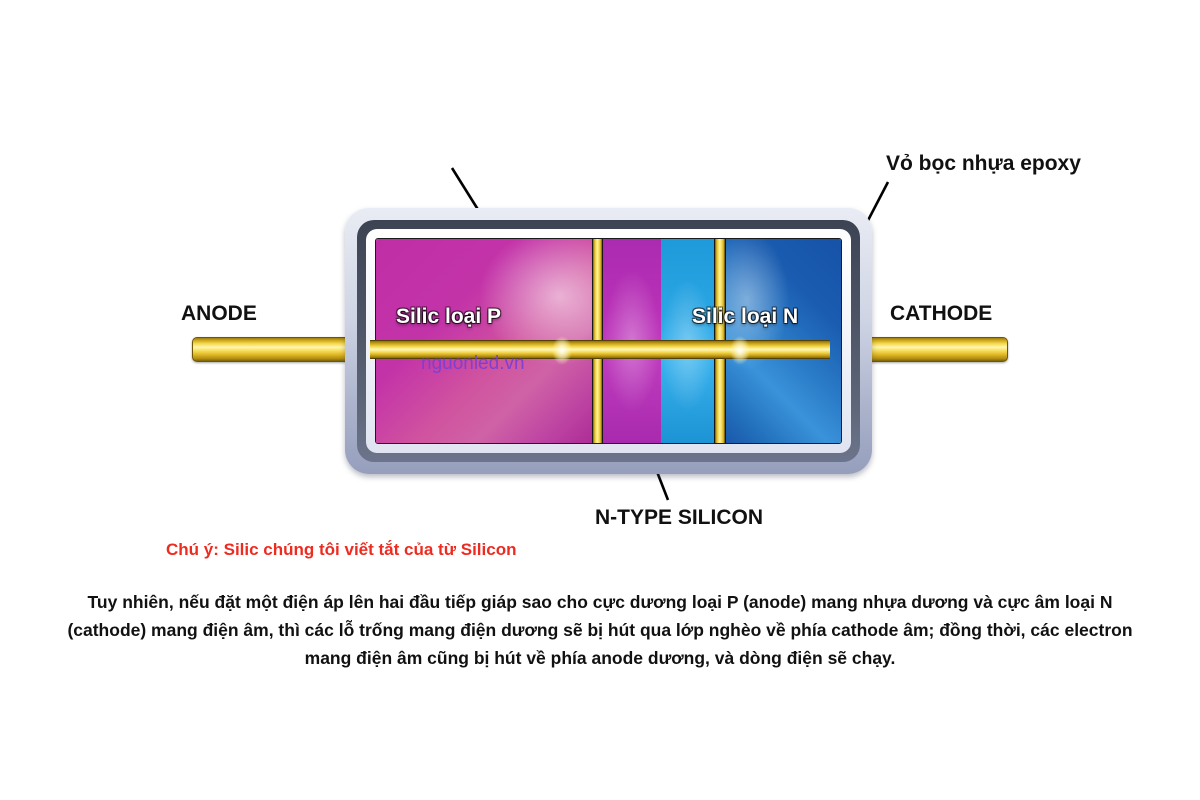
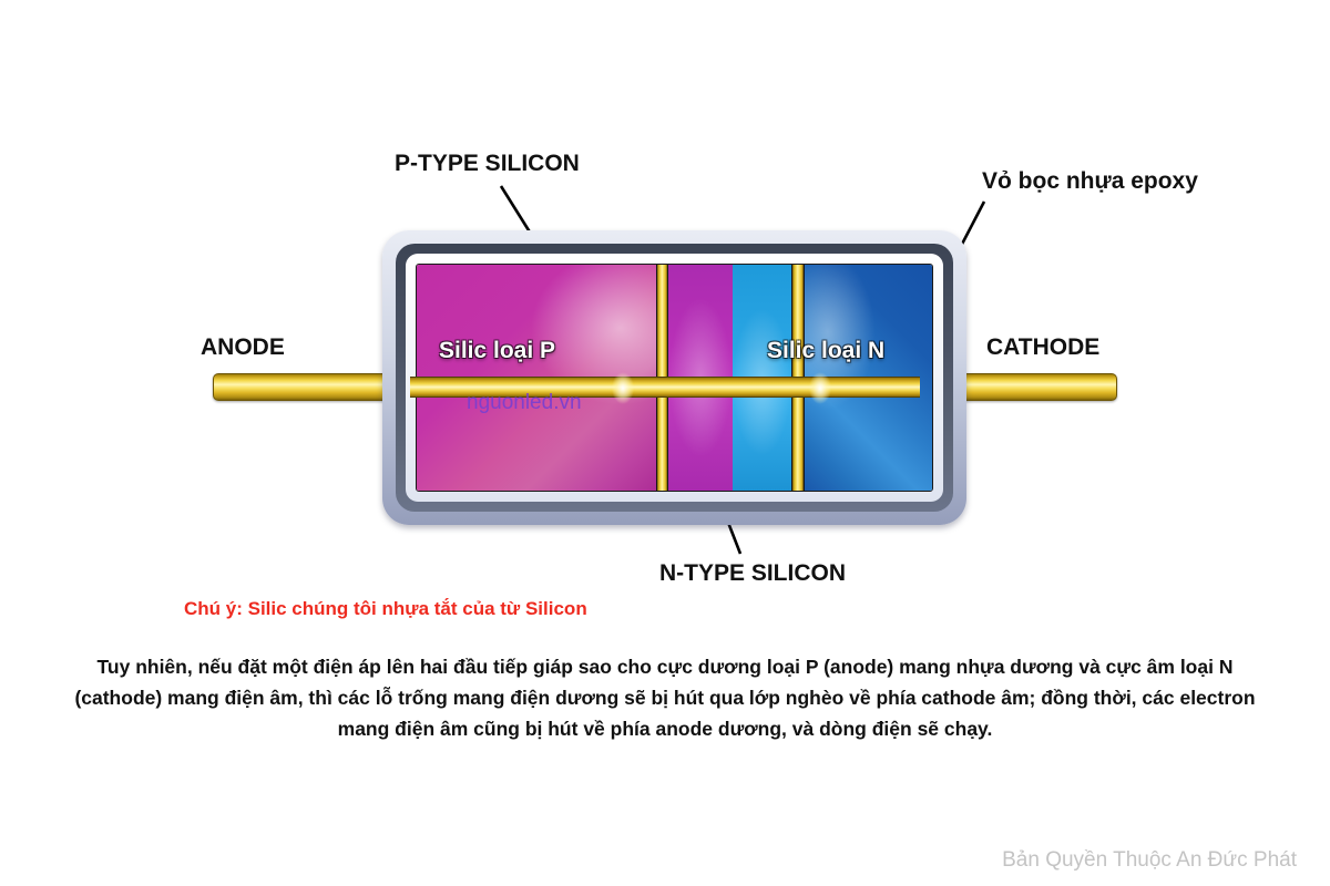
+ P-TYPE SILICON
  Vỏ bọc nhựa epoxy
  N-TYPE SILICON
  ANODE
  CATHODE
  Silic loại P
  Silic loại N
  nguonled.vn
- Chú ý: Silic chúng tôi viết tắt của từ Silicon
+ Chú ý: Silic chúng tôi nhựa tắt của từ Silicon
  Tuy nhiên, nếu đặt một điện áp lên hai đầu tiếp giáp sao cho cực dương loại P (anode) mang nhựa dương và cực âm loại N (cathode) mang điện âm, thì các lỗ trống mang điện dương sẽ bị hút qua lớp nghèo về phía cathode âm; đồng thời, các electron mang điện âm cũng bị hút về phía anode dương, và dòng điện sẽ chạy.
+ Bản Quyền Thuộc An Đức Phát
